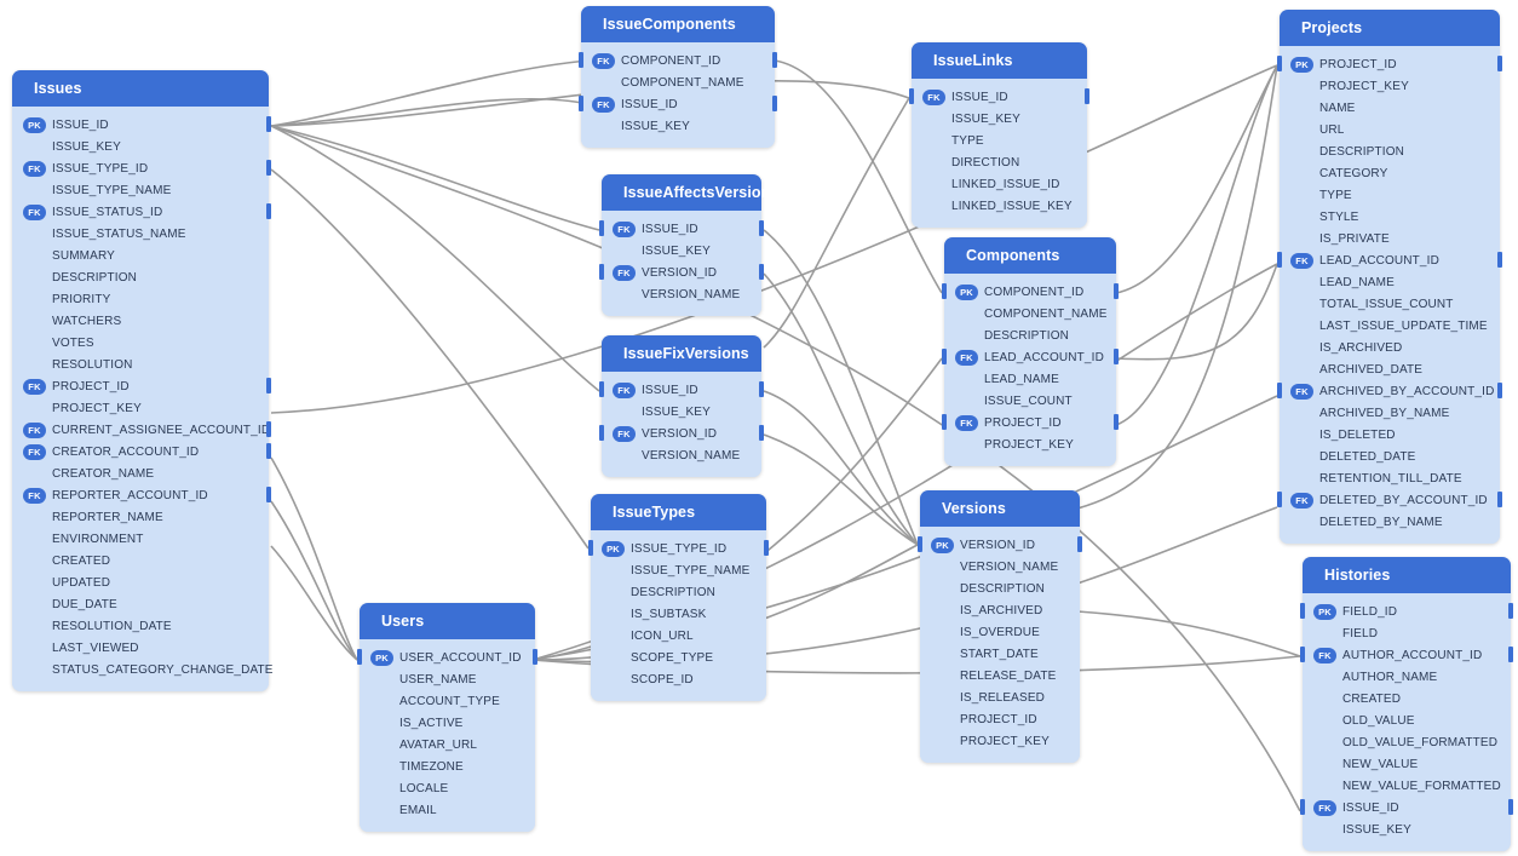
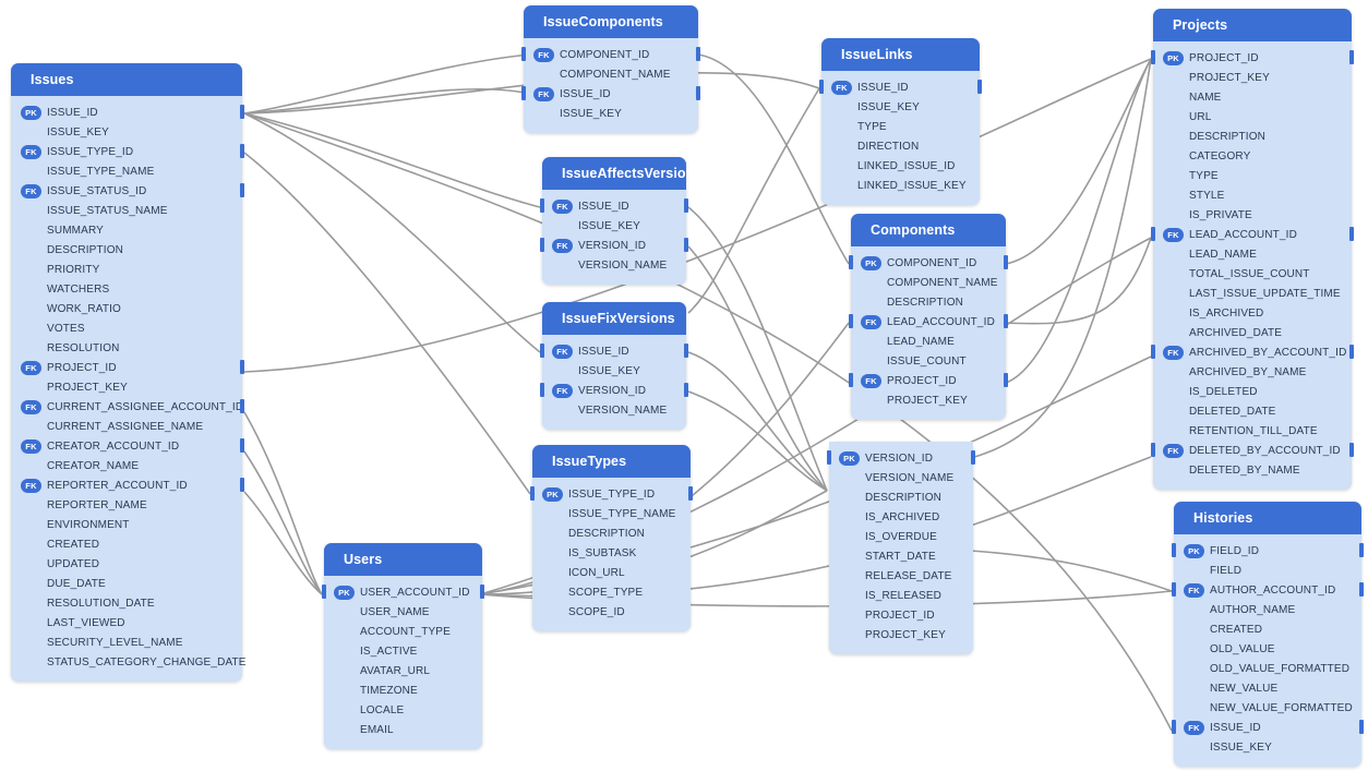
  Issues
  PK
  ISSUE_ID
  ISSUE_KEY
  FK
  ISSUE_TYPE_ID
  ISSUE_TYPE_NAME
  FK
  ISSUE_STATUS_ID
  ISSUE_STATUS_NAME
  SUMMARY
  DESCRIPTION
  PRIORITY
  WATCHERS
+ WORK_RATIO
  VOTES
  RESOLUTION
  FK
  PROJECT_ID
  PROJECT_KEY
  FK
  CURRENT_ASSIGNEE_ACCOUNT_I
+ CURRENT_ASSIGNEE_NAME
  FK
  CREATOR_ACCOUNT_ID
  CREATOR_NAME
  FK
  REPORTER_ACCOUNT_ID
  REPORTER_NAME
  ENVIRONMENT
  CREATED
  UPDATED
  DUE_DATE
  RESOLUTION_DATE
  LAST_VIEWED
+ SECURITY_LEVEL_NAME
  STATUS_CATEGORY_CHANGE_DATE
  IssueComponents
  FK
  COMPONENT_ID
  COMPONENT_NAME
  FK
  ISSUE_ID
  ISSUE_KEY
  IssueLinks
  FK
  ISSUE_ID
  ISSUE_KEY
  TYPE
  DIRECTION
  LINKED_ISSUE_ID
  LINKED_ISSUE_KEY
  Projects
  PK
  PROJECT_ID
  PROJECT_KEY
  NAME
  URL
  DESCRIPTION
  CATEGORY
  TYPE
  STYLE
  IS_PRIVATE
  FK
  LEAD_ACCOUNT_ID
  LEAD_NAME
  TOTAL_ISSUE_COUNT
  LAST_ISSUE_UPDATE_TIME
  IS_ARCHIVED
  ARCHIVED_DATE
  FK
  ARCHIVED_BY_ACCOUNT_ID
  ARCHIVED_BY_NAME
  IS_DELETED
  DELETED_DATE
  RETENTION_TILL_DATE
  FK
  DELETED_BY_ACCOUNT_ID
  DELETED_BY_NAME
  IssueAffectsVersions
  FK
  ISSUE_ID
  ISSUE_KEY
  FK
  VERSION_ID
  VERSION_NAME
  Components
  PK
  COMPONENT_ID
  COMPONENT_NAME
  DESCRIPTION
  FK
  LEAD_ACCOUNT_ID
  LEAD_NAME
  ISSUE_COUNT
  FK
  PROJECT_ID
  PROJECT_KEY
  IssueFixVersions
  FK
  ISSUE_ID
  ISSUE_KEY
  FK
  VERSION_ID
  VERSION_NAME
  IssueTypes
  PK
  ISSUE_TYPE_ID
  ISSUE_TYPE_NAME
  DESCRIPTION
  IS_SUBTASK
  ICON_URL
  SCOPE_TYPE
  SCOPE_ID
- Versions
  PK
  VERSION_ID
  VERSION_NAME
  DESCRIPTION
  IS_ARCHIVED
  IS_OVERDUE
  START_DATE
  RELEASE_DATE
  IS_RELEASED
  PROJECT_ID
  PROJECT_KEY
  Histories
  PK
  FIELD_ID
  FIELD
  FK
  AUTHOR_ACCOUNT_ID
  AUTHOR_NAME
  CREATED
  OLD_VALUE
  OLD_VALUE_FORMATTED
  NEW_VALUE
  NEW_VALUE_FORMATTED
  FK
  ISSUE_ID
  ISSUE_KEY
  Users
  PK
  USER_ACCOUNT_ID
  USER_NAME
  ACCOUNT_TYPE
  IS_ACTIVE
  AVATAR_URL
  TIMEZONE
  LOCALE
  EMAIL
